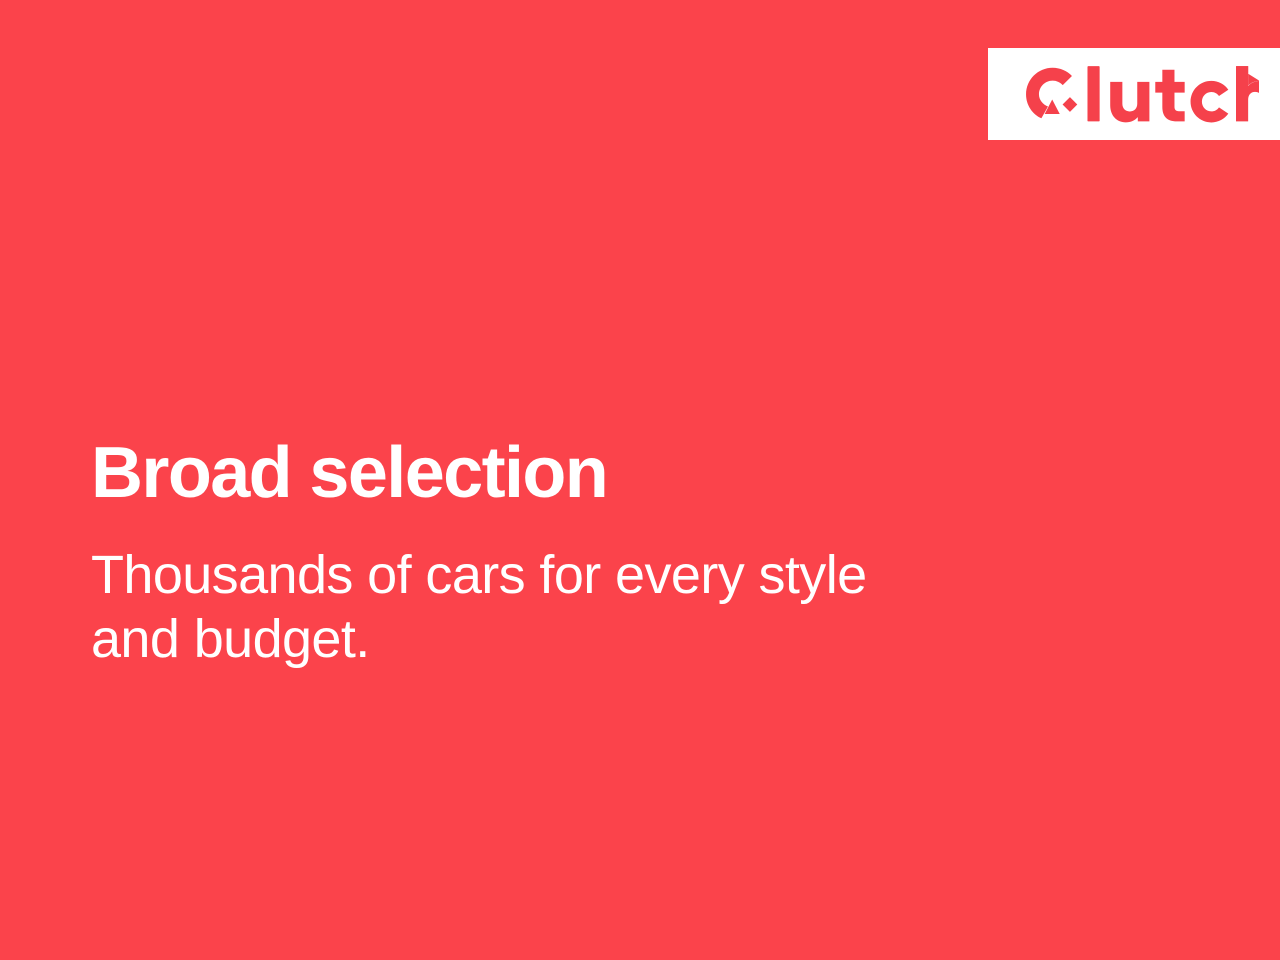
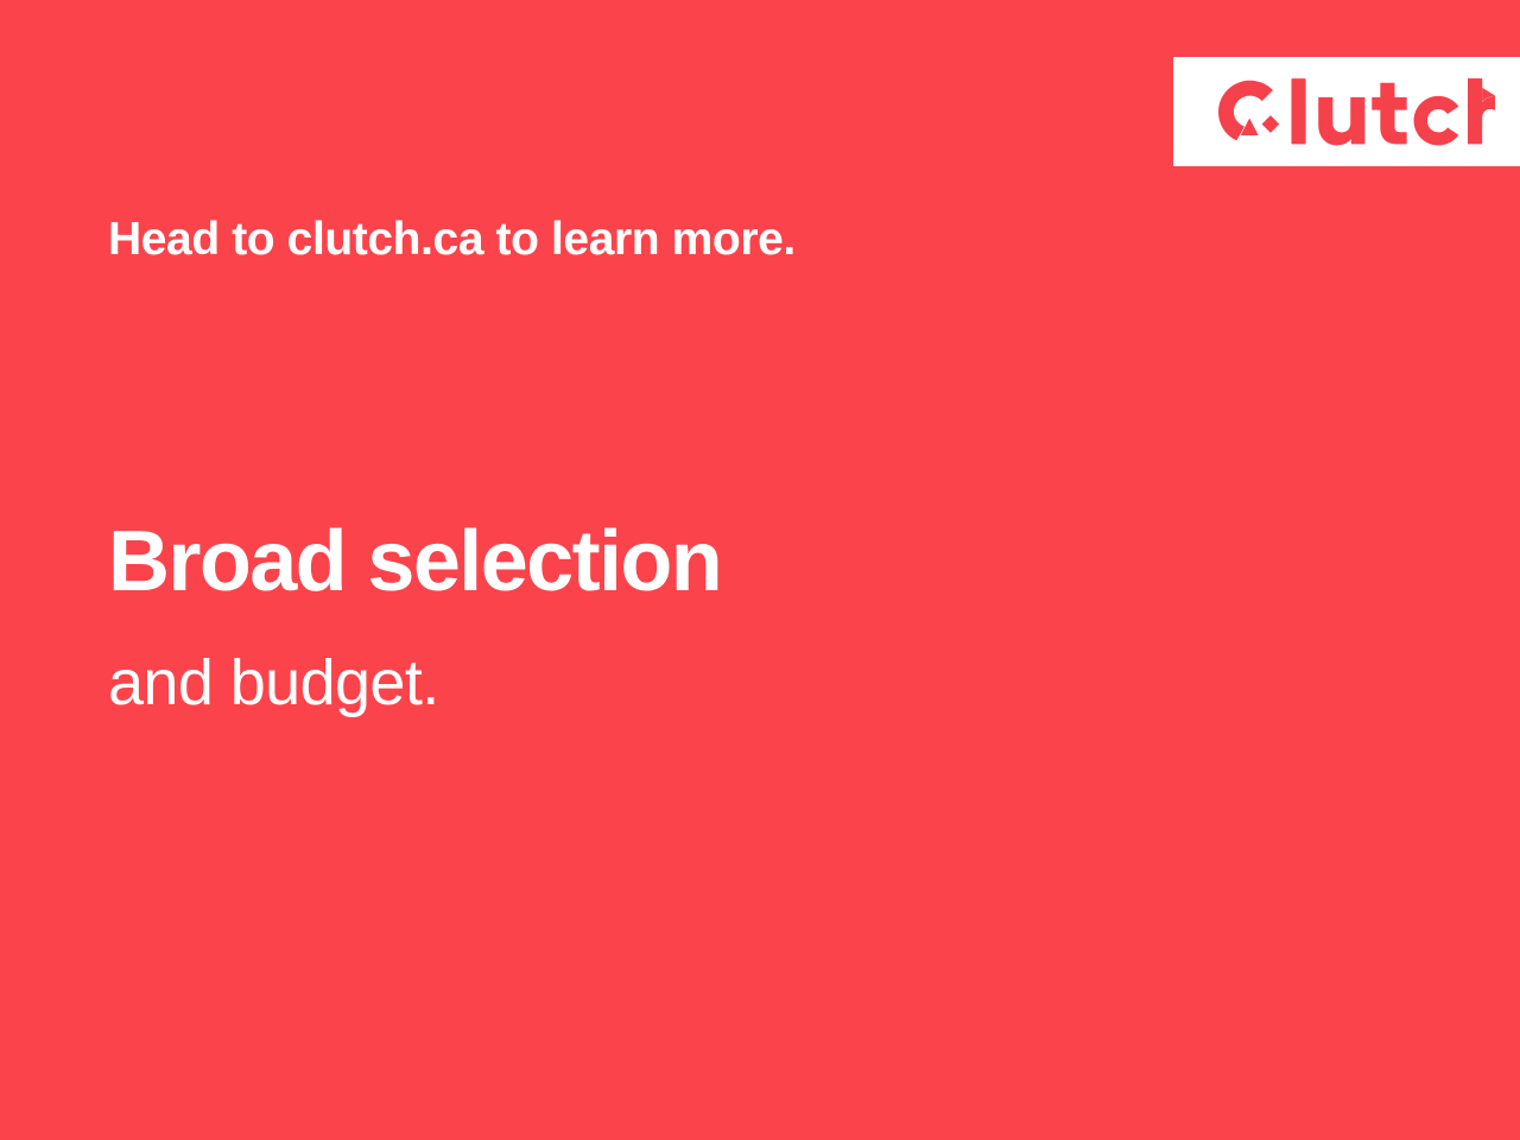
+ Head to clutch.ca to learn more.
  Broad selection
- Thousands of cars for every style
  and budget.
